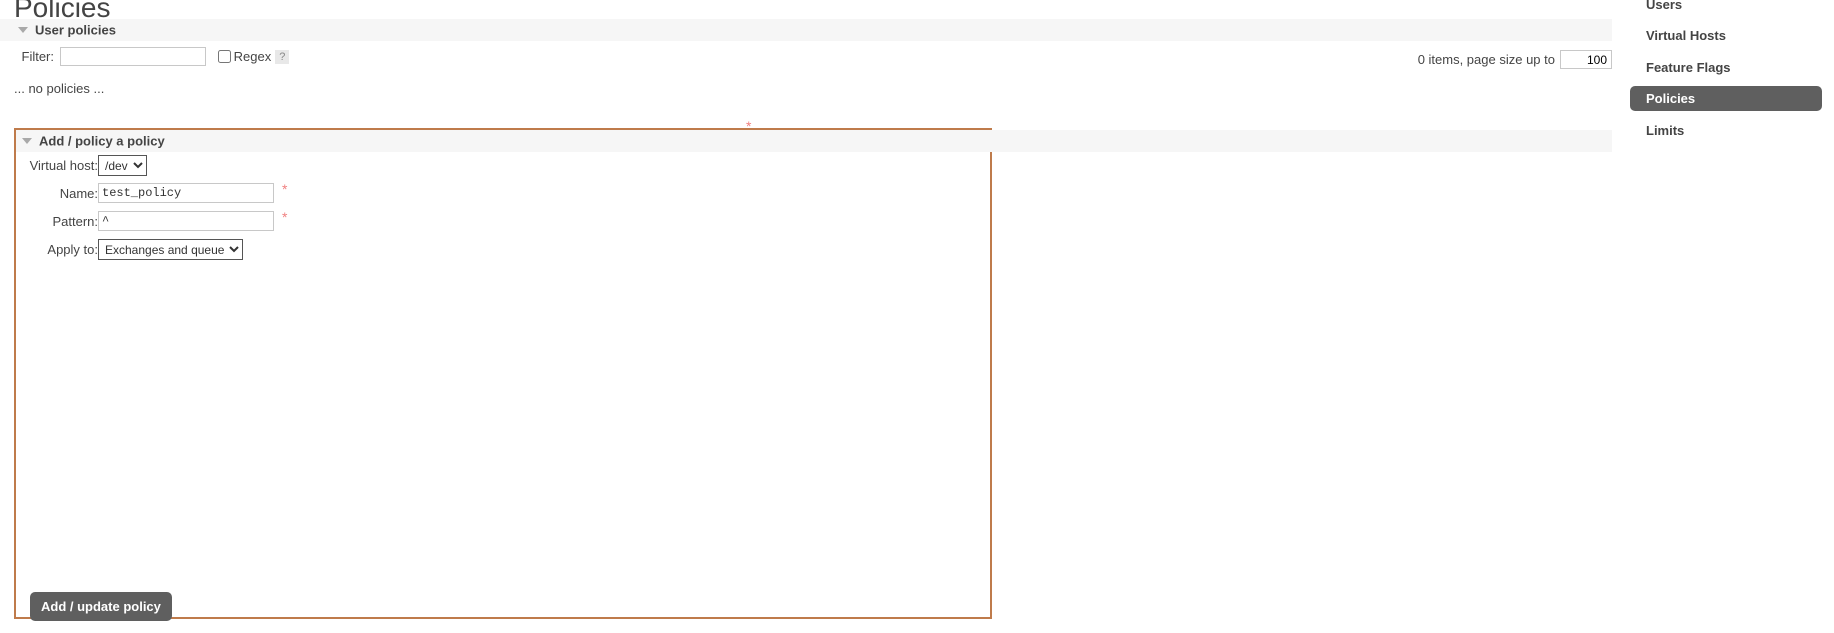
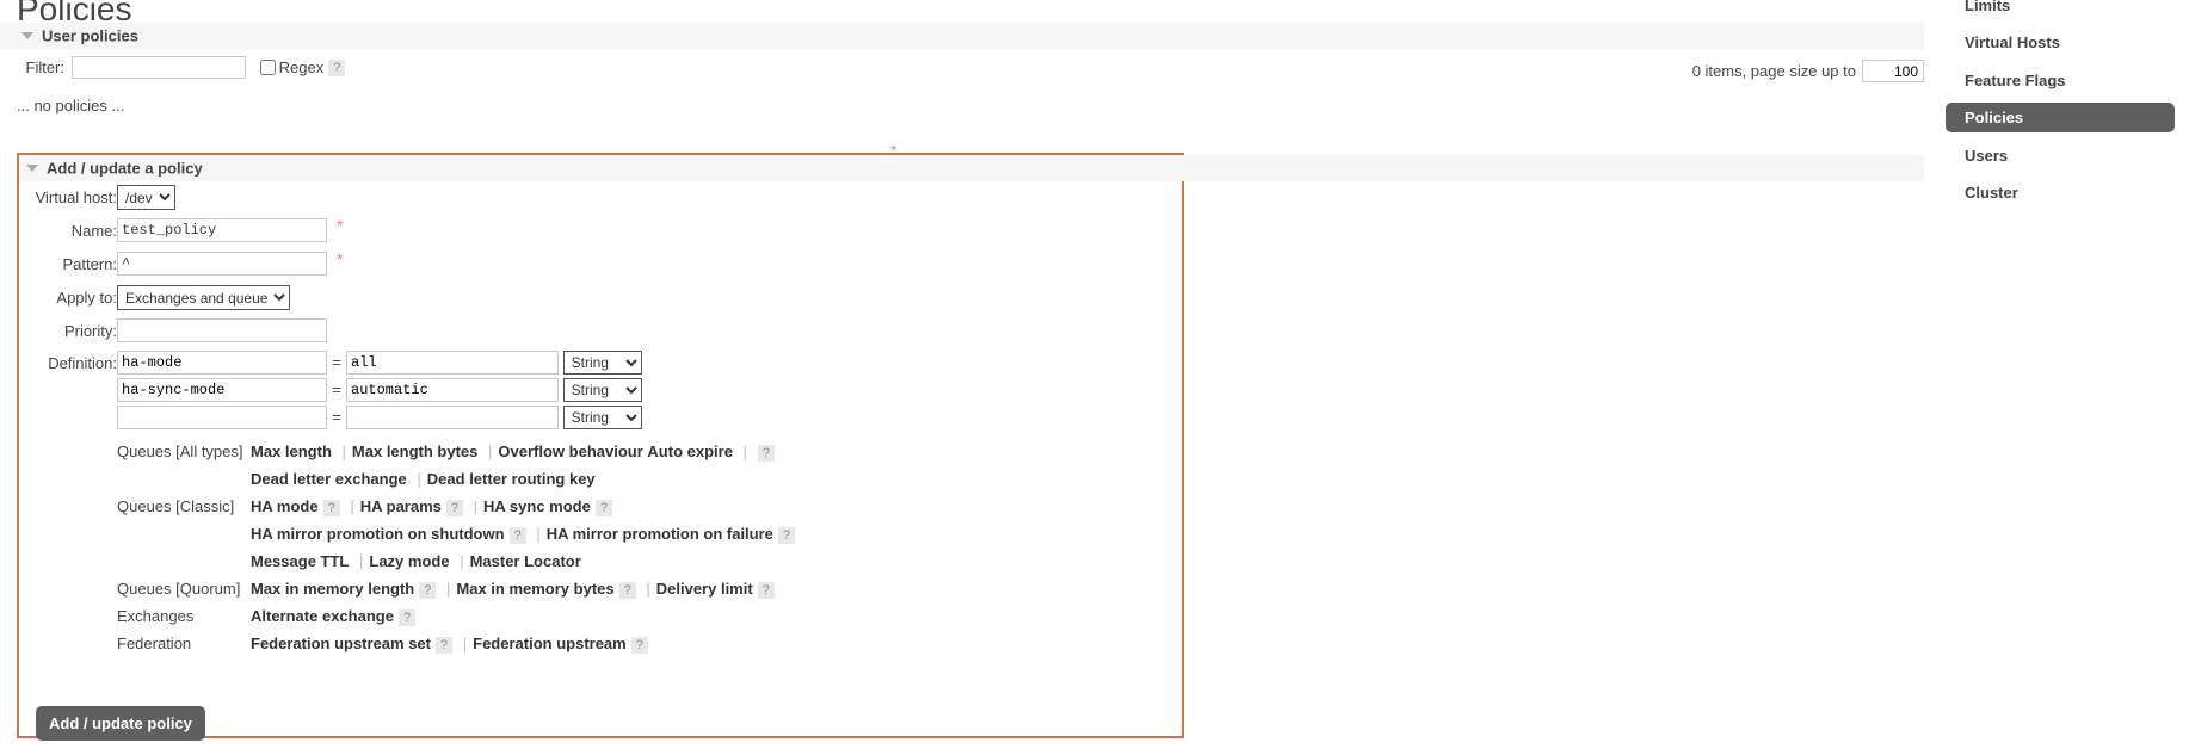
  Policies
  User policies
  Filter: Regex ?
  0 items, page size up to 100
  ... no policies ...
- Add / policy a policy
+ Add / update a policy
  Virtual host:	/dev
  Name:	test_policy *
  Pattern:	^ *
  Apply to:	Exchanges and queue
+ Priority:
+ Definition:	ha-mode = all String ha-sync-mode = automatic String = String
+ Queues [All types]	Max length | Max length bytes | Overflow behaviour Auto expire | ?
+ 	Dead letter exchange | Dead letter routing key
+ Queues [Classic]	HA mode ? | HA params ? | HA sync mode ?
+ 	HA mirror promotion on shutdown ? | HA mirror promotion on failure ?
+ 	Message TTL | Lazy mode | Master Locator
+ Queues [Quorum]	Max in memory length ? | Max in memory bytes ? | Delivery limit ?
+ Exchanges	Alternate exchange ?
+ Federation	Federation upstream set ? | Federation upstream ?
  *
  Add / update policy
- Users
+ Limits
  Virtual Hosts
  Feature Flags
  Policies
- Limits
+ Users
+ Cluster
